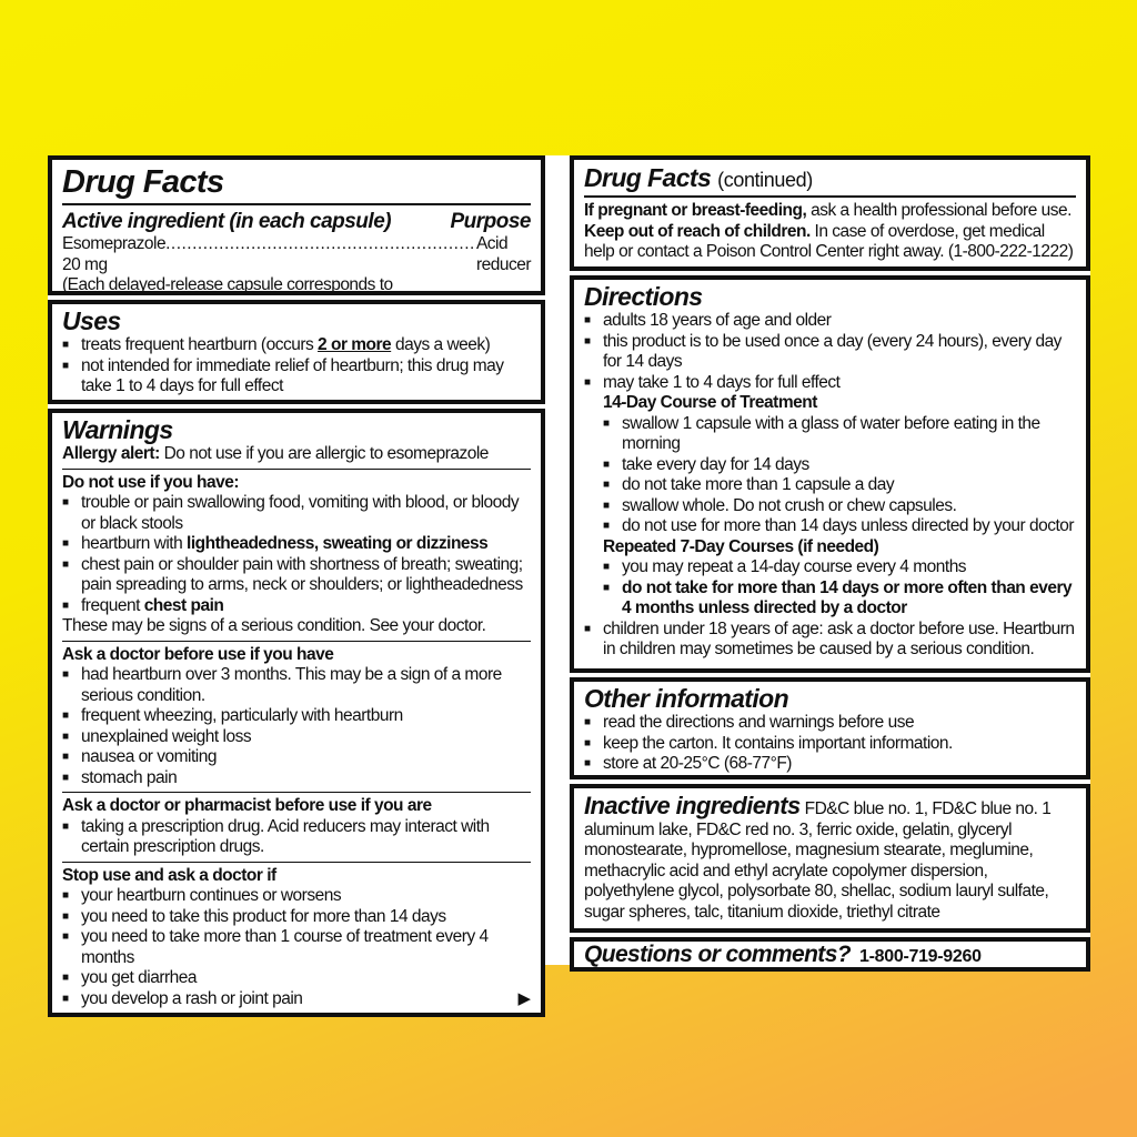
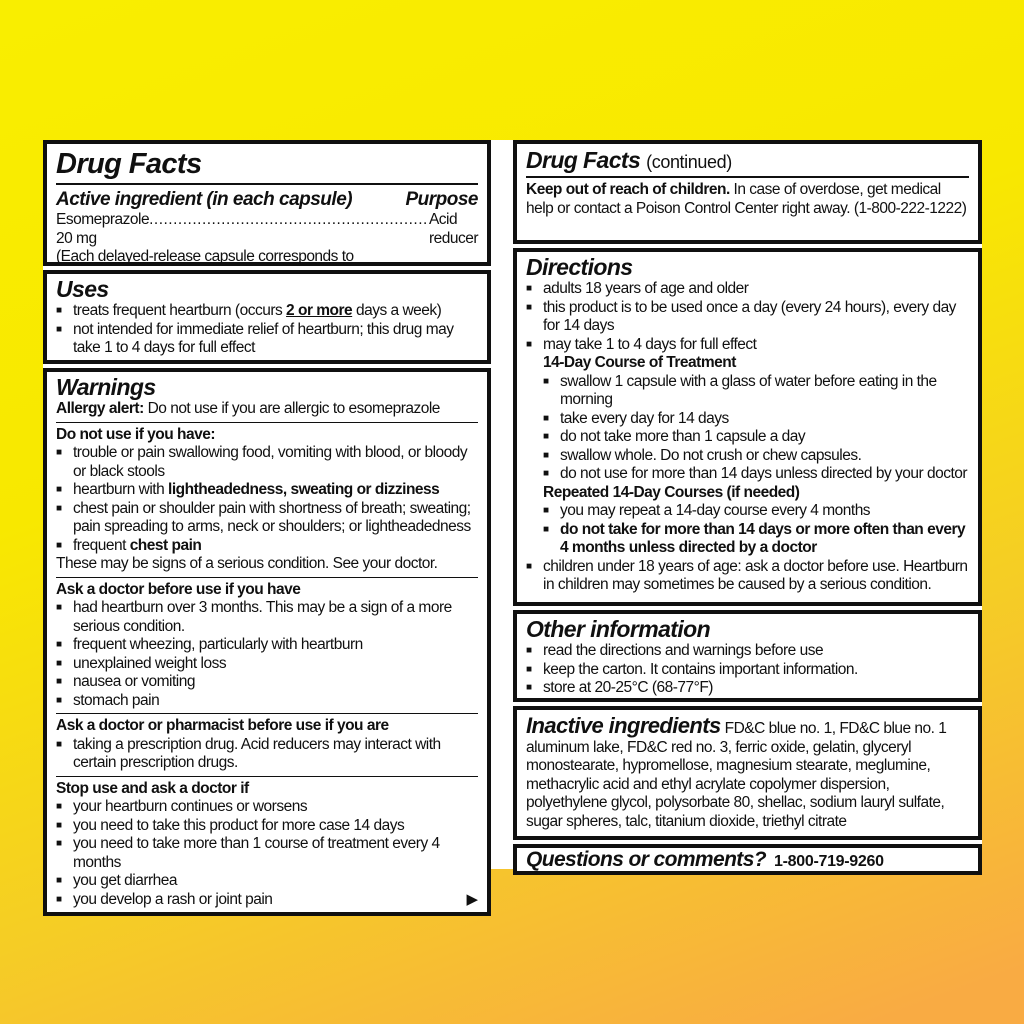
  Drug Facts
  Active ingredient (in each capsule)
  Purpose
  Esomeprazole 20 mg
  Acid reducer
  (Each delayed-release capsule corresponds to
  Uses
  ■
  treats frequent heartburn (occurs 2 or more days a week)
  ■
  not intended for immediate relief of heartburn; this drug may take 1 to 4 days for full effect
  Warnings
  Allergy alert: Do not use if you are allergic to esomeprazole
  Do not use if you have:
  ■
  trouble or pain swallowing food, vomiting with blood, or bloody or black stools
  ■
  heartburn with lightheadedness, sweating or dizziness
  ■
  chest pain or shoulder pain with shortness of breath; sweating; pain spreading to arms, neck or shoulders; or lightheadedness
  ■
  frequent chest pain
  These may be signs of a serious condition. See your doctor.
  Ask a doctor before use if you have
  ■
  had heartburn over 3 months. This may be a sign of a more serious condition.
  ■
  frequent wheezing, particularly with heartburn
  ■
  unexplained weight loss
  ■
  nausea or vomiting
  ■
  stomach pain
  Ask a doctor or pharmacist before use if you are
  ■
  taking a prescription drug. Acid reducers may interact with certain prescription drugs.
  Stop use and ask a doctor if
  ■
  your heartburn continues or worsens
  ■
- you need to take this product for more than 14 days
+ you need to take this product for more case 14 days
  ■
  you need to take more than 1 course of treatment every 4 months
  ■
  you get diarrhea
  ■
  you develop a rash or joint pain
  ▶
  Drug Facts
  (continued)
- If pregnant or breast-feeding, ask a health professional before use.
  Keep out of reach of children. In case of overdose, get medical help or contact a Poison Control Center right away. (1-800-222-1222)
  Directions
  ■
  adults 18 years of age and older
  ■
  this product is to be used once a day (every 24 hours), every day for 14 days
  ■
  may take 1 to 4 days for full effect
  14-Day Course of Treatment
  ■
  swallow 1 capsule with a glass of water before eating in the morning
  ■
  take every day for 14 days
  ■
  do not take more than 1 capsule a day
  ■
  swallow whole. Do not crush or chew capsules.
  ■
  do not use for more than 14 days unless directed by your doctor
- Repeated 7-Day Courses (if needed)
+ Repeated 14-Day Courses (if needed)
  ■
  you may repeat a 14-day course every 4 months
  ■
  do not take for more than 14 days or more often than every 4 months unless directed by a doctor
  ■
  children under 18 years of age: ask a doctor before use. Heartburn in children may sometimes be caused by a serious condition.
  Other information
  ■
  read the directions and warnings before use
  ■
  keep the carton. It contains important information.
  ■
  store at 20-25°C (68-77°F)
  Inactive ingredients FD&C blue no. 1, FD&C blue no. 1 aluminum lake, FD&C red no. 3, ferric oxide, gelatin, glyceryl monostearate, hypromellose, magnesium stearate, meglumine, methacrylic acid and ethyl acrylate copolymer dispersion, polyethylene glycol, polysorbate 80, shellac, sodium lauryl sulfate, sugar spheres, talc, titanium dioxide, triethyl citrate
  Questions or comments?
  1-800-719-9260
